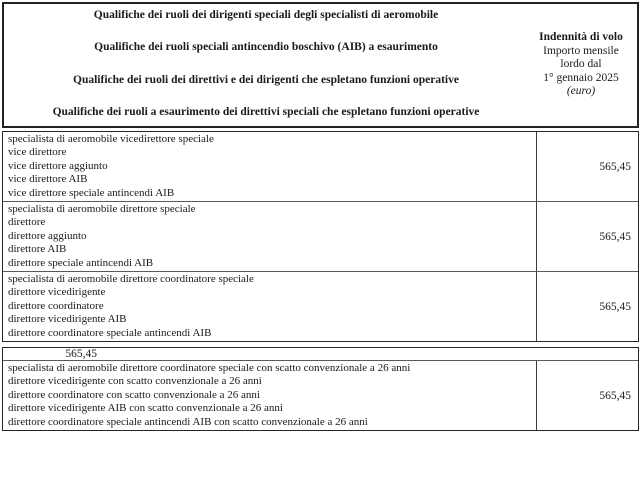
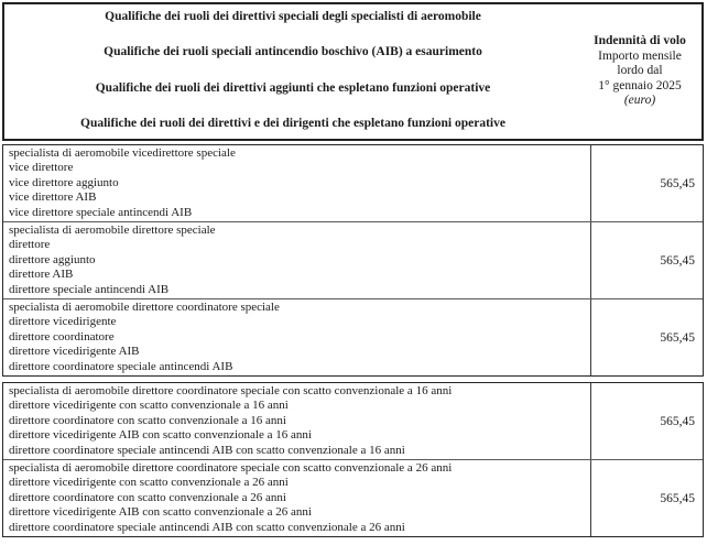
- Qualifiche dei ruoli dei dirigenti speciali degli specialisti di aeromobile
+ Qualifiche dei ruoli dei direttivi speciali degli specialisti di aeromobile
  Qualifiche dei ruoli speciali antincendio boschivo (AIB) a esaurimento
+ Qualifiche dei ruoli dei direttivi aggiunti che espletano funzioni operative
  Qualifiche dei ruoli dei direttivi e dei dirigenti che espletano funzioni operative
- Qualifiche dei ruoli a esaurimento dei direttivi speciali che espletano funzioni operative
  Indennità di volo
  Importo mensile
  lordo dal
  1° gennaio 2025
  (euro)
  specialista di aeromobile vicedirettore speciale
  vice direttore
  vice direttore aggiunto
  vice direttore AIB
  vice direttore speciale antincendi AIB
  565,45
  specialista di aeromobile direttore speciale
  direttore
  direttore aggiunto
  direttore AIB
  direttore speciale antincendi AIB
  565,45
  specialista di aeromobile direttore coordinatore speciale
  direttore vicedirigente
  direttore coordinatore
  direttore vicedirigente AIB
  direttore coordinatore speciale antincendi AIB
  565,45
+ specialista di aeromobile direttore coordinatore speciale con scatto convenzionale a 16 anni
+ direttore vicedirigente con scatto convenzionale a 16 anni
+ direttore coordinatore con scatto convenzionale a 16 anni
+ direttore vicedirigente AIB con scatto convenzionale a 16 anni
+ direttore coordinatore speciale antincendi AIB con scatto convenzionale a 16 anni
  565,45
  specialista di aeromobile direttore coordinatore speciale con scatto convenzionale a 26 anni
  direttore vicedirigente con scatto convenzionale a 26 anni
  direttore coordinatore con scatto convenzionale a 26 anni
  direttore vicedirigente AIB con scatto convenzionale a 26 anni
  direttore coordinatore speciale antincendi AIB con scatto convenzionale a 26 anni
  565,45
